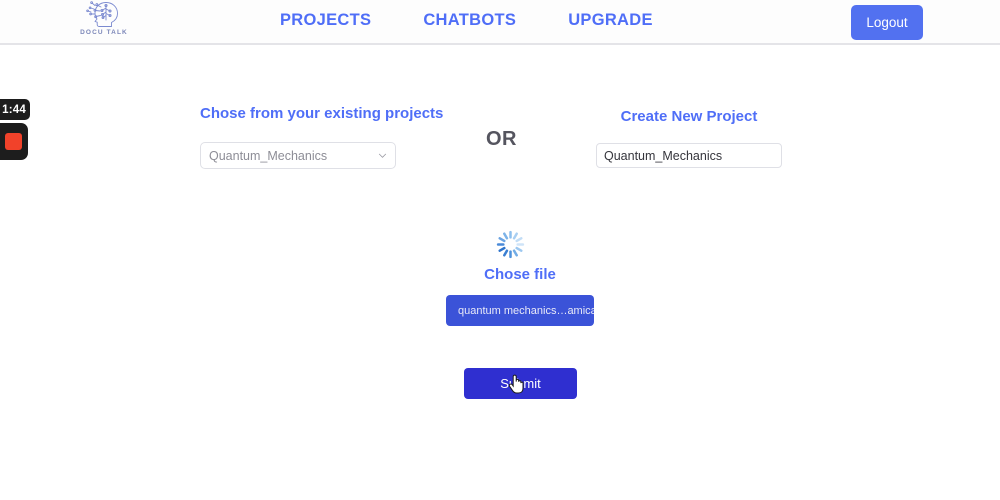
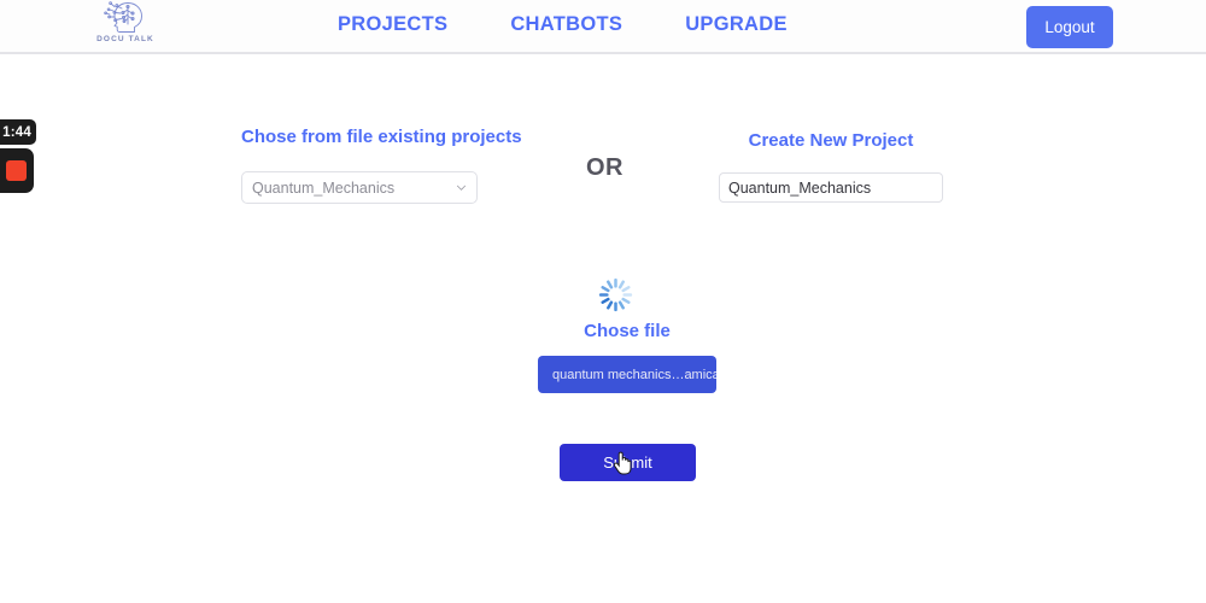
  PROJECTS
  CHATBOTS
  UPGRADE
  Logout
  1:44
- Chose from your existing projects
+ Chose from file existing projects
  Quantum_Mechanics
  OR
  Create New Project
  Quantum_Mechanics
  Chose file
  quantum mechanics…amica
  Sumit
